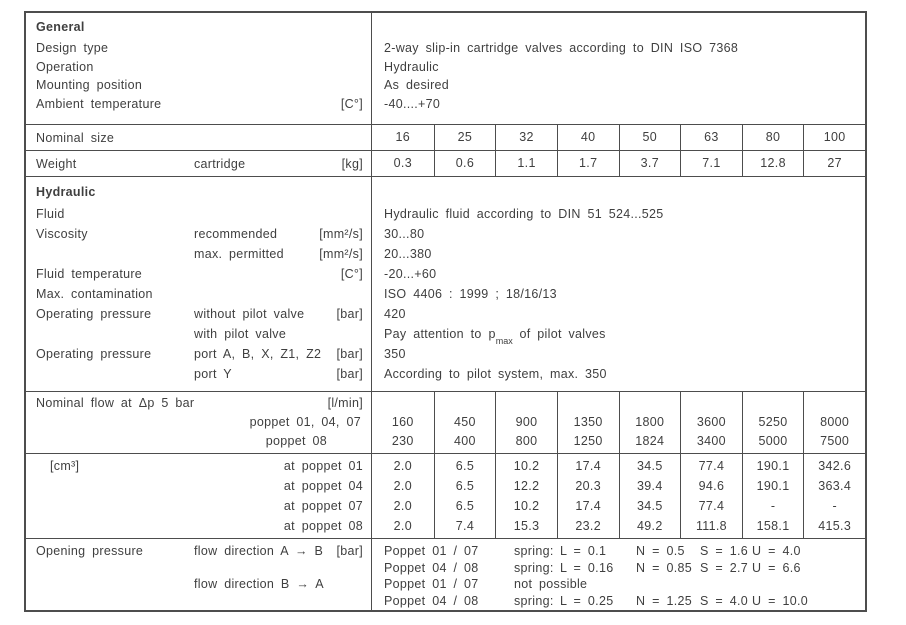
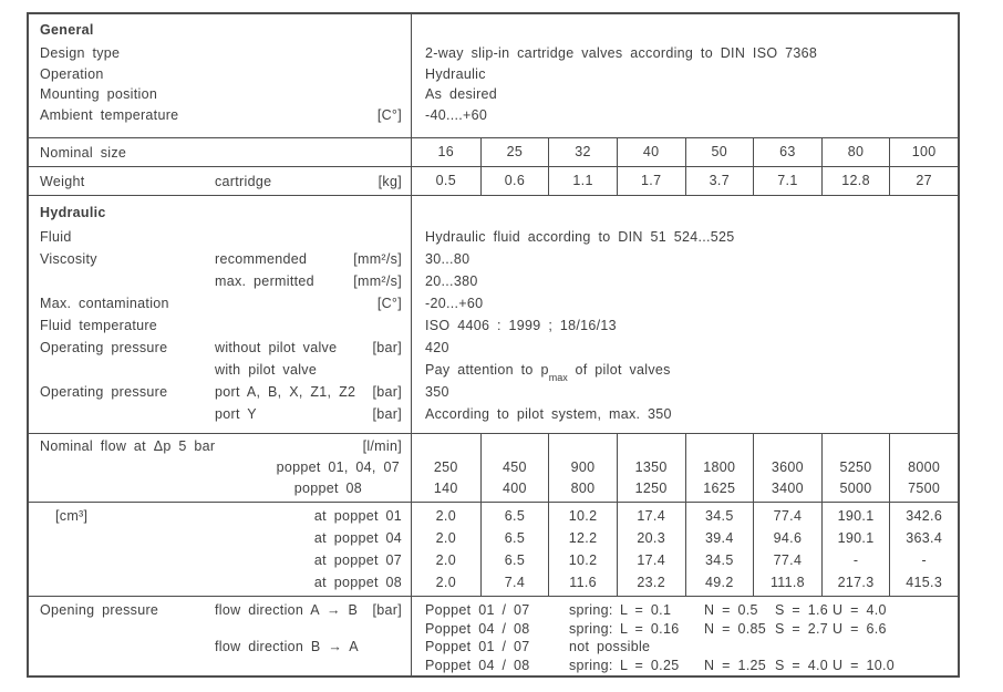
  General
  Design type
  Operation
  Mounting position
  Ambient temperature
  [C°]
  2-way slip-in cartridge valves according to DIN ISO 7368
  Hydraulic
  As desired
- -40....+70
+ -40....+60
  Nominal size
  16
  25
  32
  40
  50
  63
  80
  100
  Weight
  cartridge
  [kg]
- 0.3
+ 0.5
  0.6
  1.1
  1.7
  3.7
  7.1
  12.8
  27
  Hydraulic
  Fluid
  Viscosity
  recommended
  [mm²/s]
  max. permitted
  [mm²/s]
- Fluid temperature
+ Max. contamination
  [C°]
- Max. contamination
+ Fluid temperature
  Operating pressure
  without pilot valve
  [bar]
  with pilot valve
  Operating pressure
  port A, B, X, Z1, Z2
  [bar]
  port Y
  [bar]
  Hydraulic fluid according to DIN 51 524...525
  30...80
  20...380
  -20...+60
  ISO 4406 : 1999 ; 18/16/13
  420
  Pay attention to pmax of pilot valves
  350
  According to pilot system, max. 350
  Nominal flow at Δp 5 bar
  [l/min]
  poppet 01, 04, 07
  poppet 08
- 160
+ 250
- 230
+ 140
  450
  400
  900
  800
  1350
  1250
  1800
- 1824
+ 1625
  3600
  3400
  5250
  5000
  8000
  7500
  [cm³]
  at poppet 01
  at poppet 04
  at poppet 07
  at poppet 08
  2.0
  2.0
  2.0
  2.0
  6.5
  6.5
  6.5
  7.4
  10.2
  12.2
  10.2
- 15.3
+ 11.6
  17.4
  20.3
  17.4
  23.2
  34.5
  39.4
  34.5
  49.2
  77.4
  94.6
  77.4
  111.8
  190.1
  190.1
  -
- 158.1
+ 217.3
  342.6
  363.4
  -
  415.3
  Opening pressure
  flow direction A → B
  [bar]
  flow direction B → A
  Poppet 01 / 07
  spring:
  L = 0.1
  N = 0.5
  S = 1.6
  U = 4.0
  Poppet 04 / 08
  spring:
  L = 0.16
  N = 0.85
  S = 2.7
  U = 6.6
  Poppet 01 / 07
  Poppet 04 / 08
  spring:
  L = 0.25
  N = 1.25
  S = 4.0
  U = 10.0
